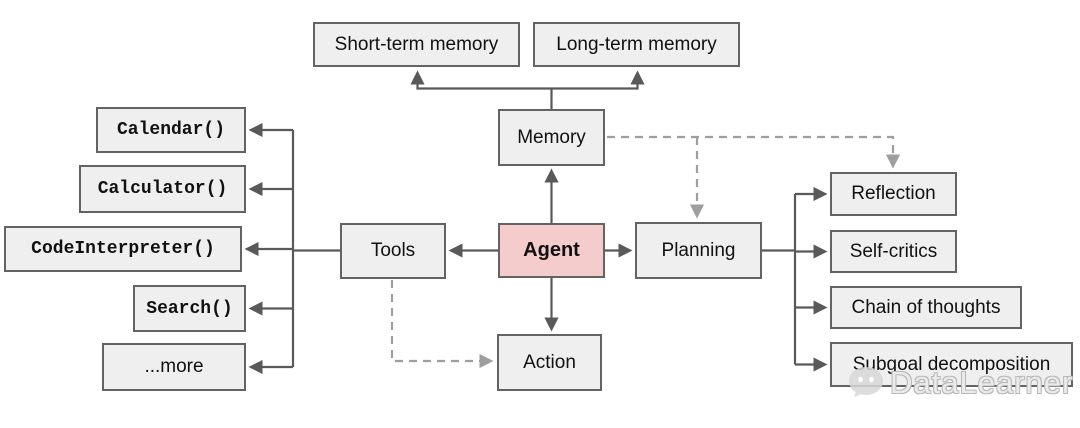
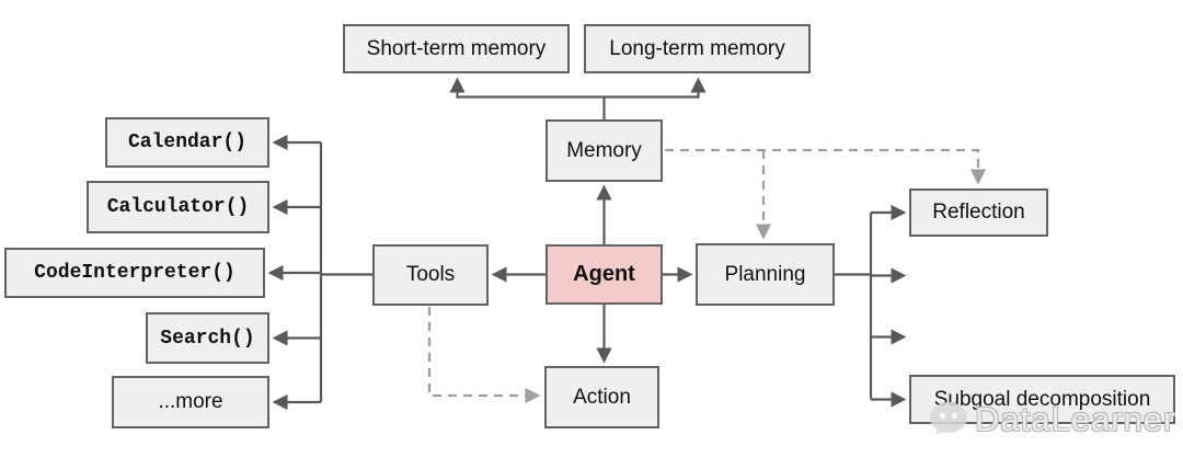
  Short-term memory
  Long-term memory
  Memory
  Calendar()
  Calculator()
  CodeInterpreter()
  Search()
  ...more
  Tools
  Agent
  Planning
  Action
  Reflection
- Self-critics
- Chain of thoughts
  Subgoal decomposition
  DataLearner
